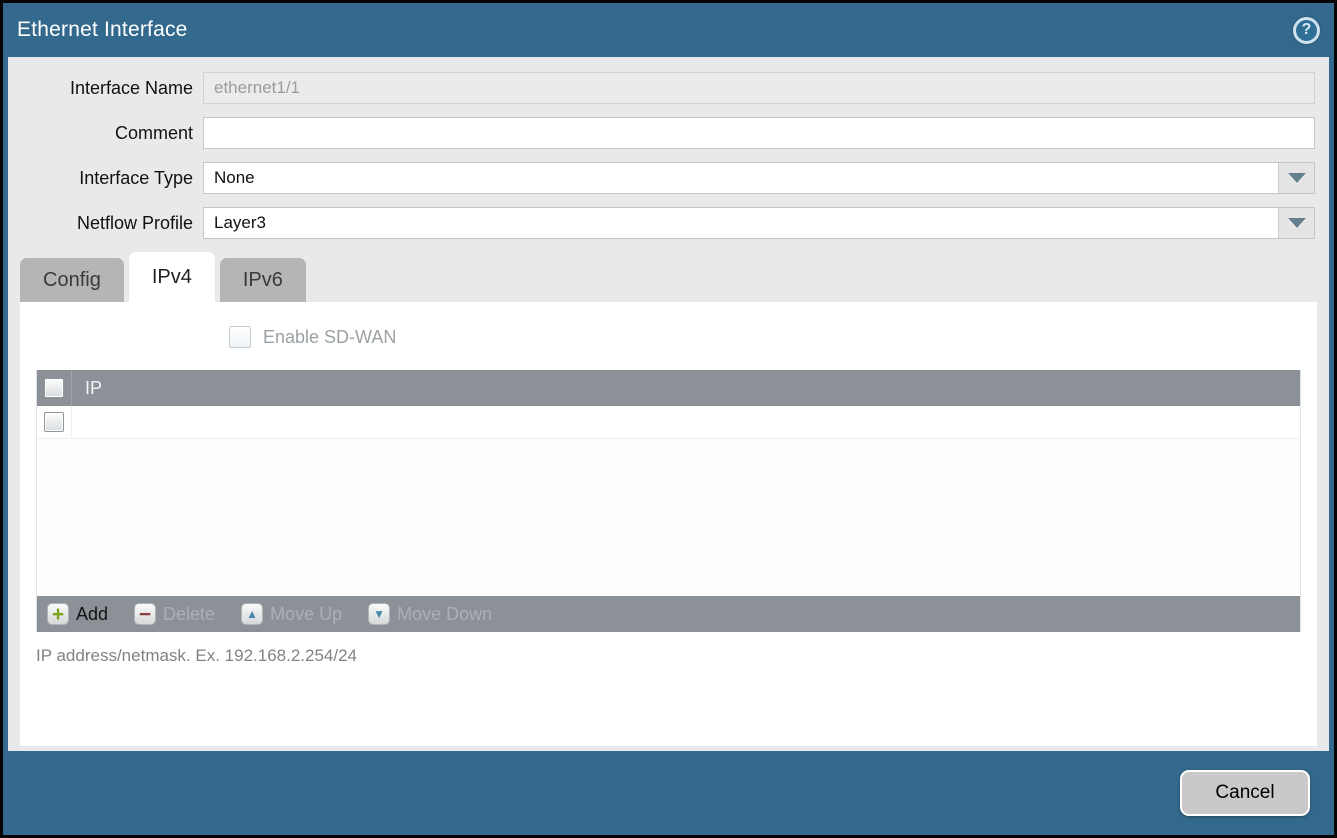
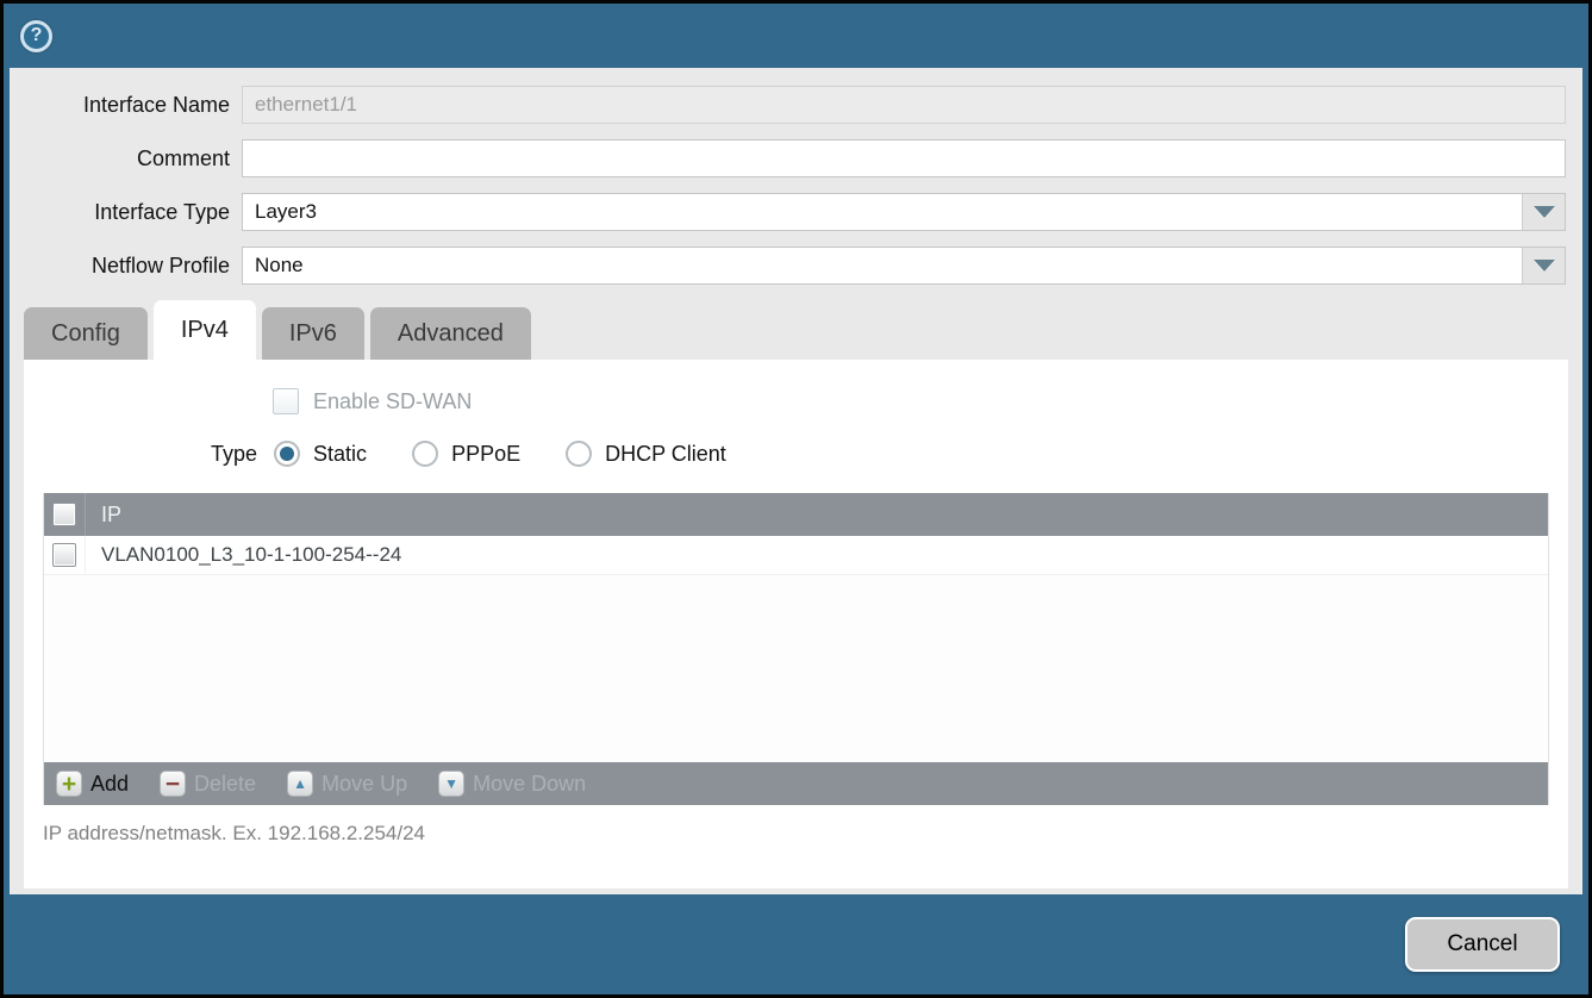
- Ethernet Interface
  ?
  Interface Name
  ethernet1/1
  Comment
  Interface Type
- None
+ Layer3
  Netflow Profile
- Layer3
+ None
  Config
  IPv4
  IPv6
+ Advanced
  Enable SD-WAN
+ Type
+ Static
+ PPPoE
+ DHCP Client
  IP
+ VLAN0100_L3_10-1-100-254--24
  +
  Add
  −
  Delete
  ▲
  Move Up
  ▼
  Move Down
  IP address/netmask. Ex. 192.168.2.254/24
  Cancel
